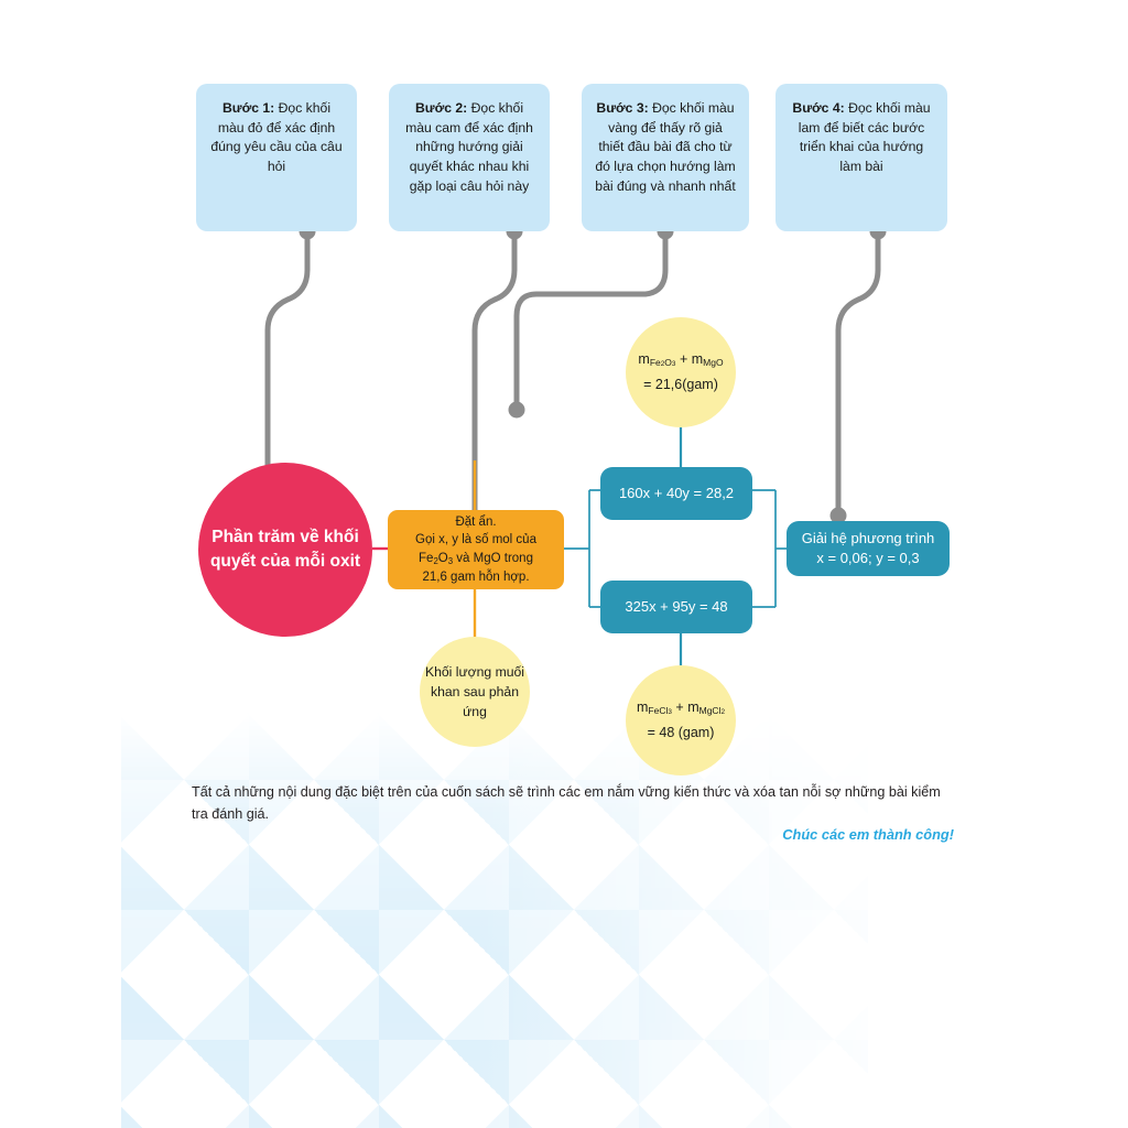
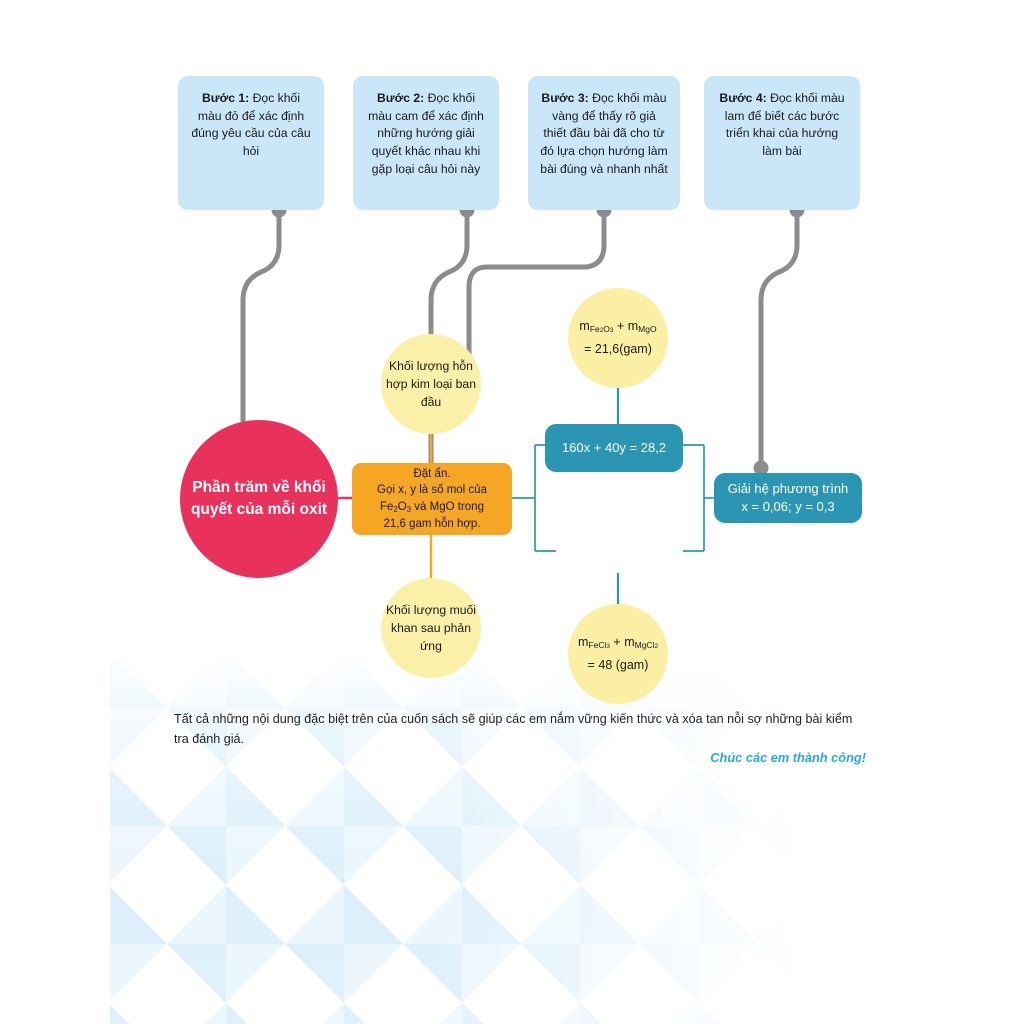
  Bước 1: Đọc khối màu đỏ để xác định đúng yêu cầu của câu hỏi
  Bước 2: Đọc khối màu cam để xác định những hướng giải quyết khác nhau khi gặp loại câu hỏi này
  Bước 3: Đọc khối màu vàng để thấy rõ giả thiết đầu bài đã cho từ đó lựa chọn hướng làm bài đúng và nhanh nhất
  Bước 4: Đọc khối màu lam để biết các bước triển khai của hướng làm bài
  Phần trăm về khối quyết của mỗi oxit
  Đặt ẩn.
  Gọi x, y là số mol của
  Fe2O3 và MgO trong
  21,6 gam hỗn hợp.
+ Khối lượng hỗn hợp kim loại ban đầu
  Khối lượng muối khan sau phản ứng
  mFe O + mMgO
  = 21,6(gam)
  mFeCl + mMgCl
  = 48 (gam)
  160x + 40y = 28,2
- 325x + 95y = 48
  Giải hệ phương trình
  x = 0,06; y = 0,3
- Tất cả những nội dung đặc biệt trên của cuốn sách sẽ trình các em nắm vững kiến thức và xóa tan nỗi sợ những bài kiểm tra đánh giá.
+ Tất cả những nội dung đặc biệt trên của cuốn sách sẽ giúp các em nắm vững kiến thức và xóa tan nỗi sợ những bài kiểm tra đánh giá.
  Chúc các em thành công!
